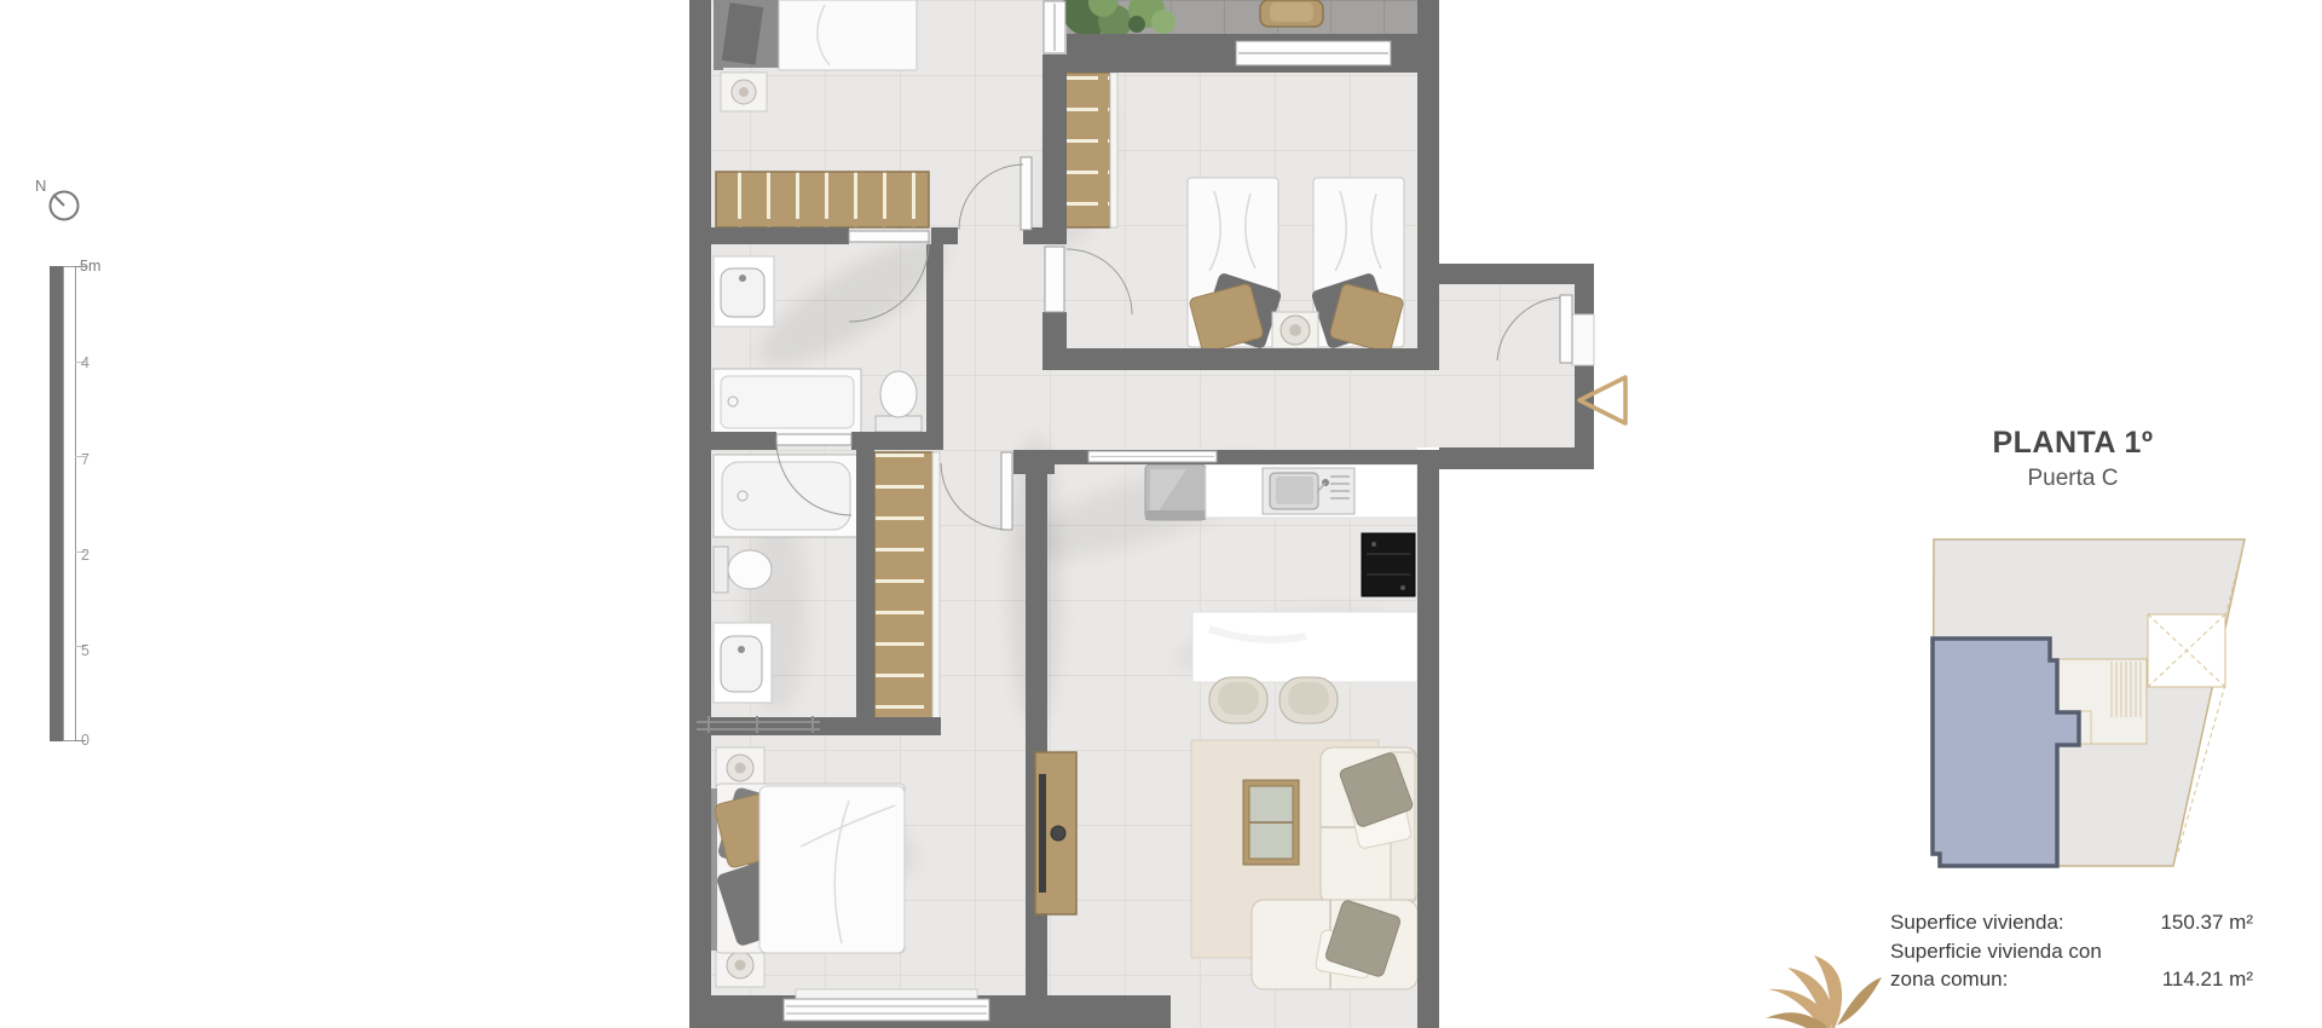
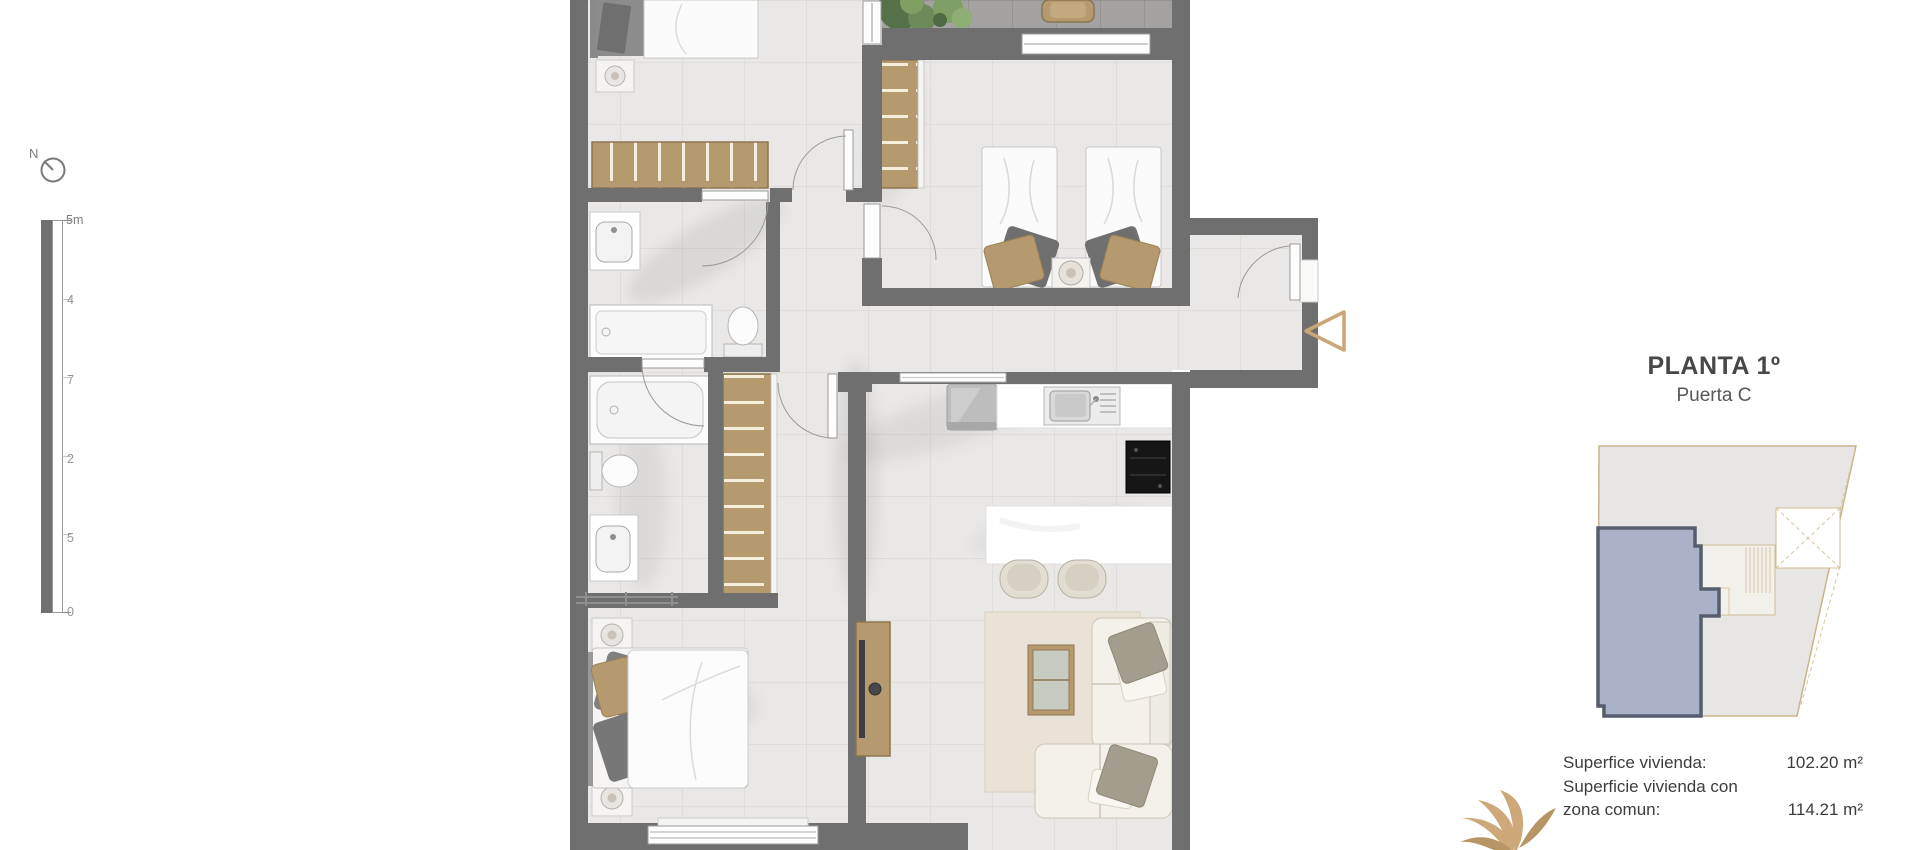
  N
  5m
  4
  7
  2
  5
  0
  PLANTA 1º
  Puerta C
  Superfice vivienda:
- 150.37 m²
+ 102.20 m²
  Superficie vivienda con
  zona comun:
  114.21 m²
